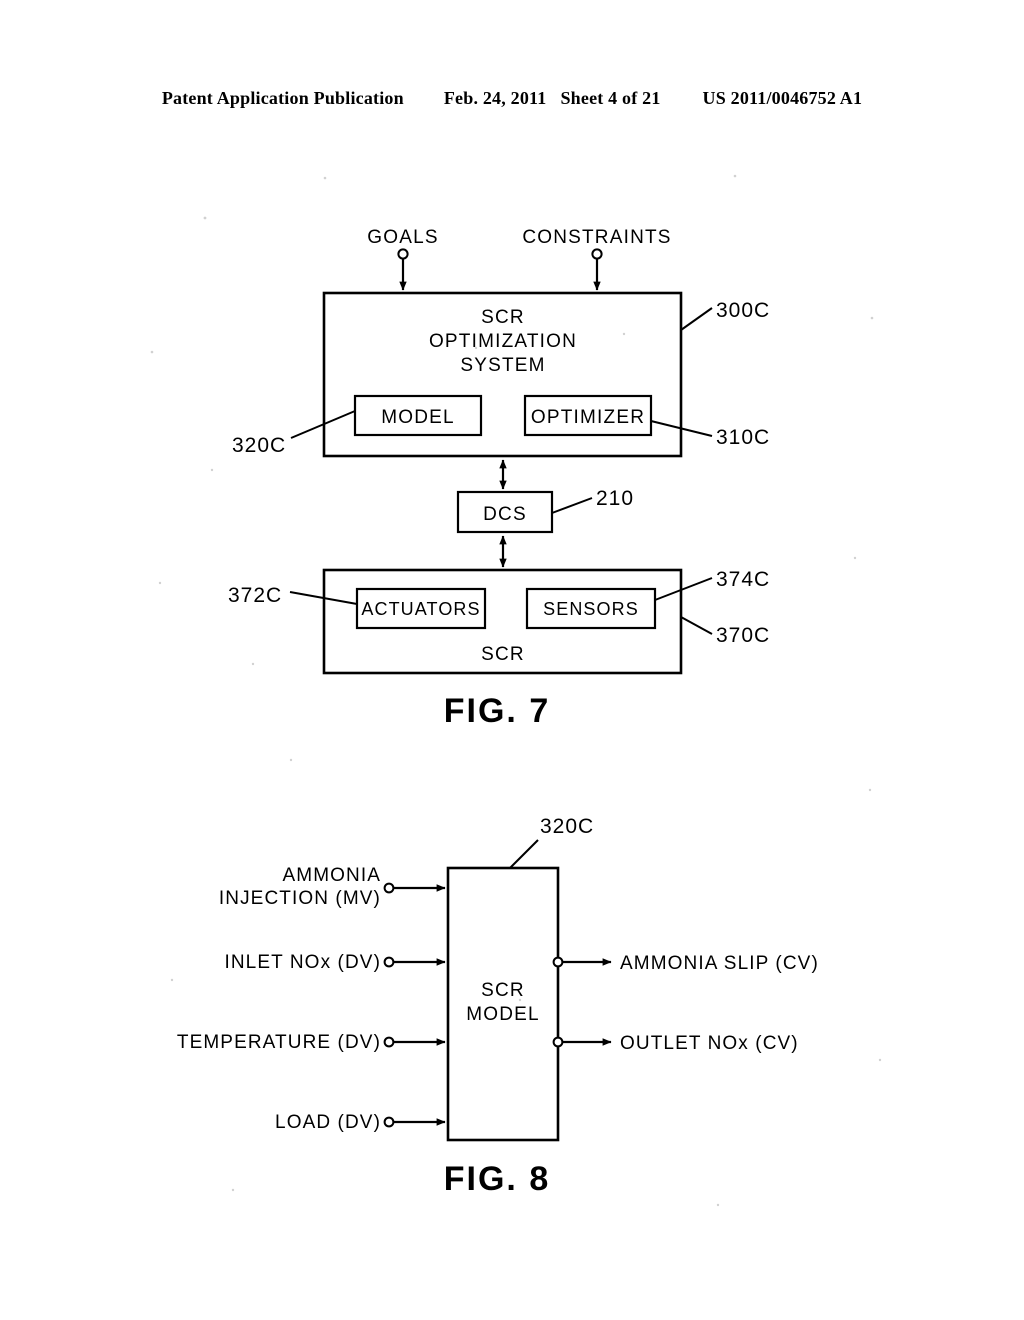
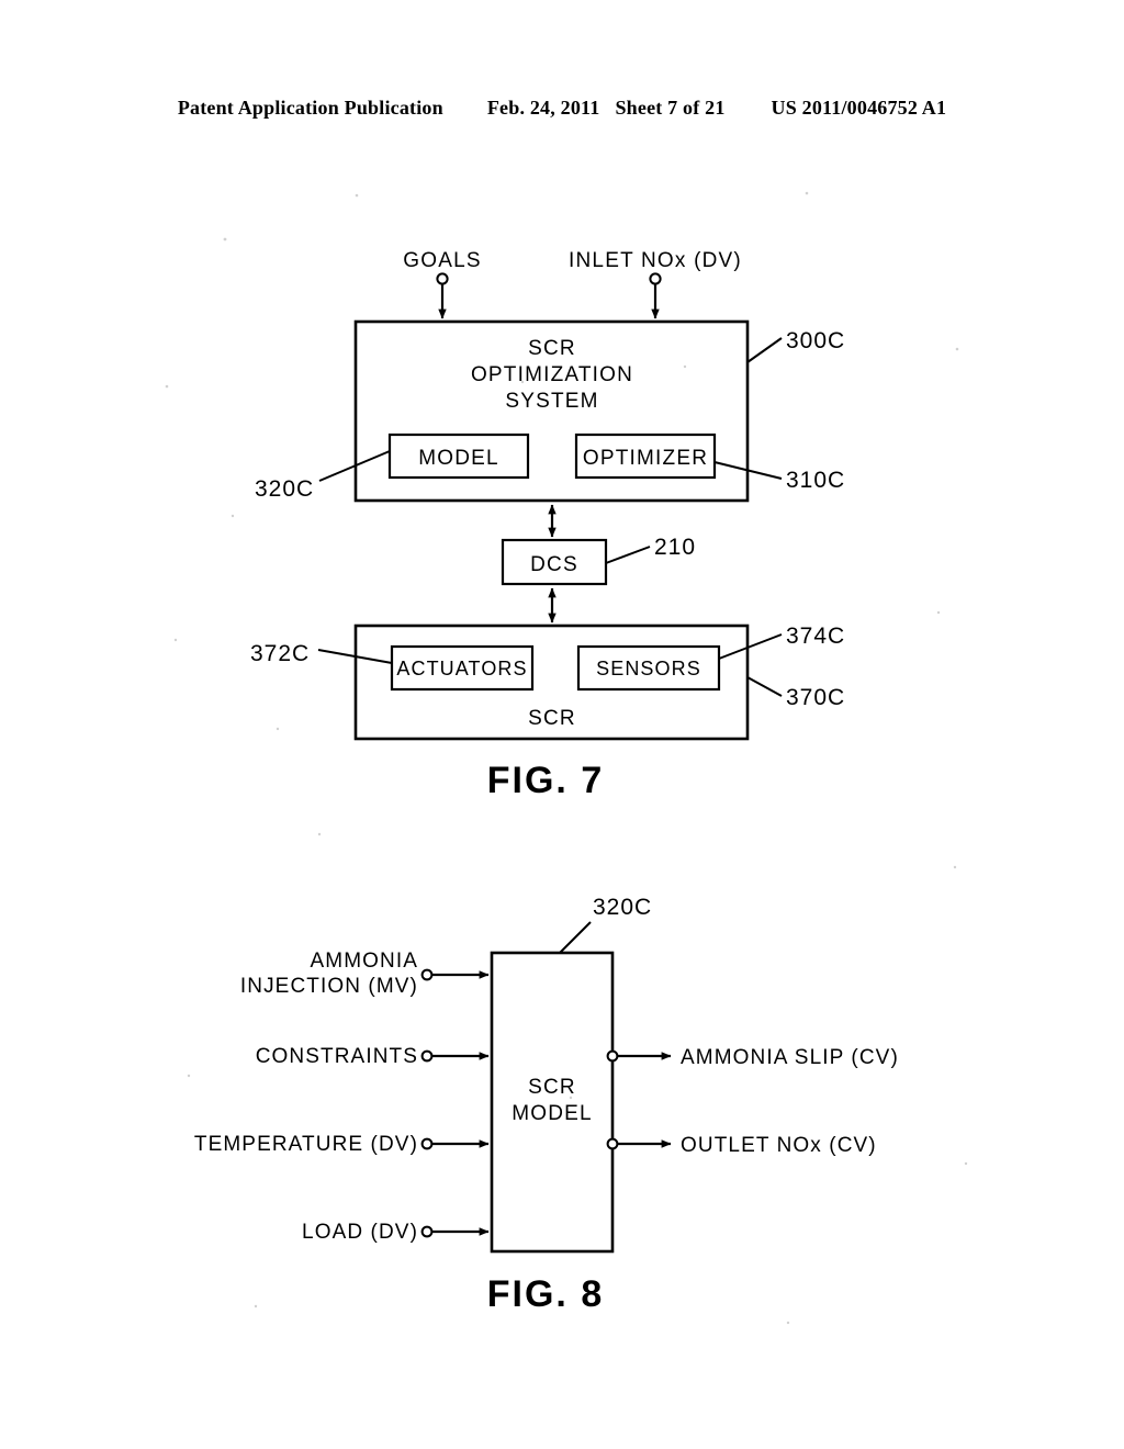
  Patent Application Publication
  Feb. 24, 2011
- Sheet 4 of 21
+ Sheet 7 of 21
  US 2011/0046752 A1
  GOALS
- CONSTRAINTS
+ INLET NOx (DV)
  SCR
  OPTIMIZATION
  SYSTEM
  300C
  MODEL
  320C
  OPTIMIZER
  310C
  DCS
  210
  SCR
  370C
  ACTUATORS
  372C
  SENSORS
  374C
  FIG. 7
  320C
  SCR
  MODEL
  AMMONIA
  INJECTION (MV)
- INLET NOx (DV)
+ CONSTRAINTS
  TEMPERATURE (DV)
  LOAD (DV)
  AMMONIA SLIP (CV)
  OUTLET NOx (CV)
  FIG. 8
